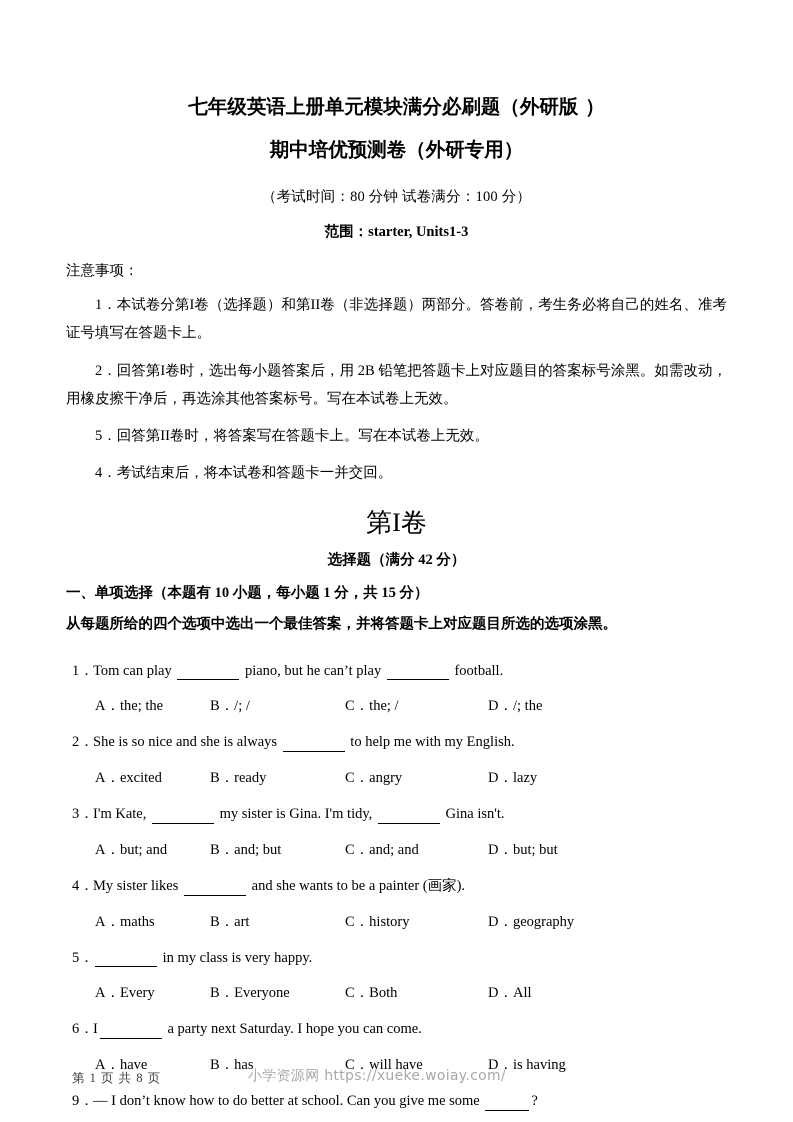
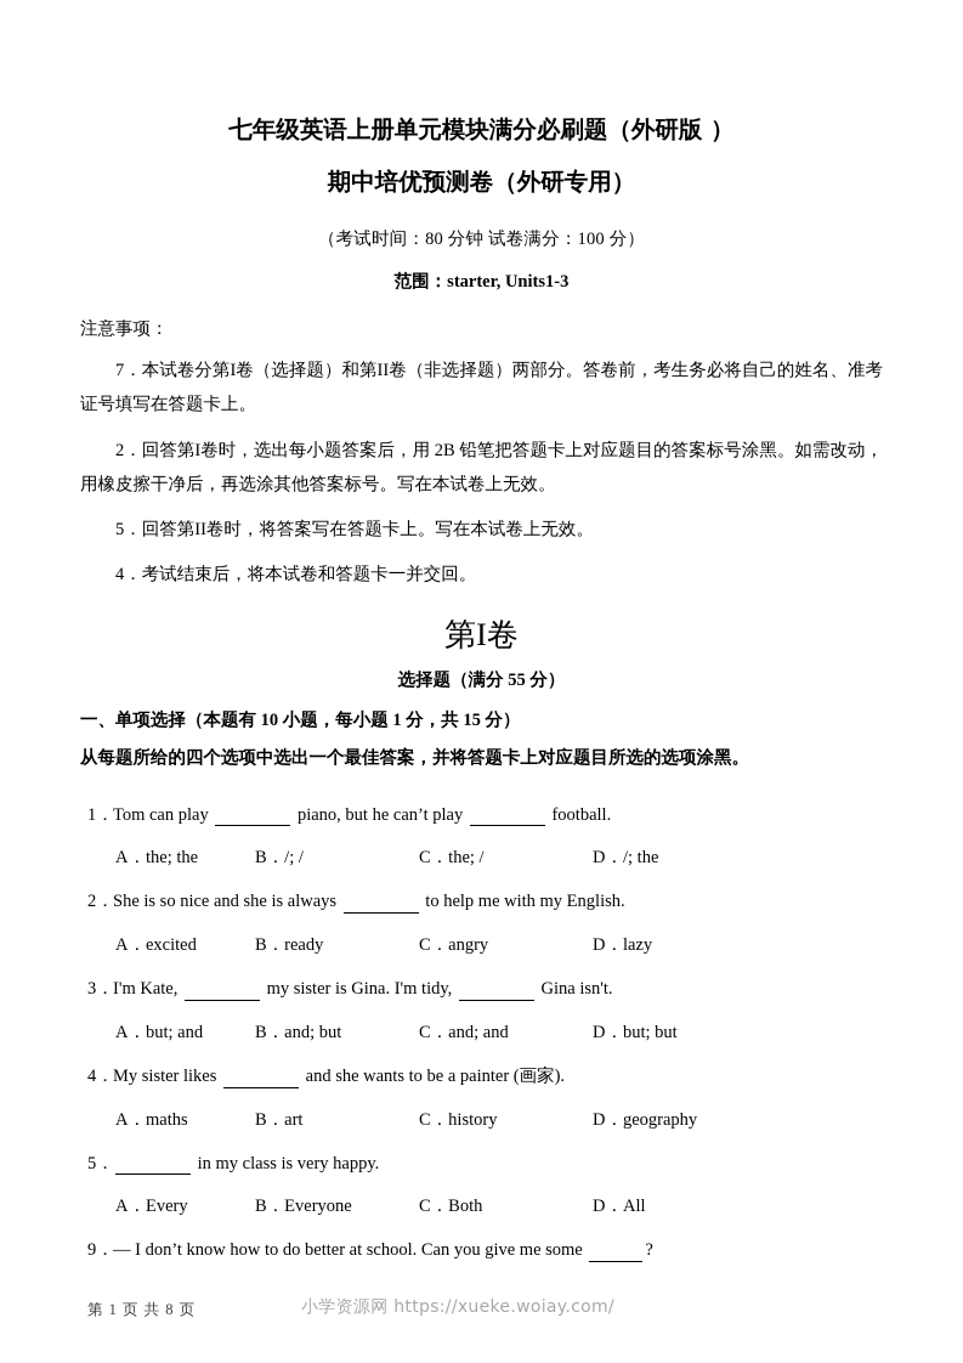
  七年级英语上册单元模块满分必刷题（外研版 ）
  期中培优预测卷（外研专用）
  （考试时间：80 分钟 试卷满分：100 分）
  范围：starter, Units1-3
  注意事项：
- 1．本试卷分第I卷（选择题）和第II卷（非选择题）两部分。答卷前，考生务必将自己的姓名、准考证号填写在答题卡上。
+ 7．本试卷分第I卷（选择题）和第II卷（非选择题）两部分。答卷前，考生务必将自己的姓名、准考证号填写在答题卡上。
  2．回答第I卷时，选出每小题答案后，用 2B 铅笔把答题卡上对应题目的答案标号涂黑。如需改动，用橡皮擦干净后，再选涂其他答案标号。写在本试卷上无效。
  5．回答第II卷时，将答案写在答题卡上。写在本试卷上无效。
  4．考试结束后，将本试卷和答题卡一并交回。
  第I卷
- 选择题（满分 42 分）
+ 选择题（满分 55 分）
  一、单项选择（本题有 10 小题，每小题 1 分，共 15 分）
  从每题所给的四个选项中选出一个最佳答案，并将答题卡上对应题目所选的选项涂黑。
  1．
  Tom can play piano, but he can’t play football.
  A．the; the
  B．/; /
  C．the; /
  D．/; the
  2．
  She is so nice and she is always to help me with my English.
  A．excited
  B．ready
  C．angry
  D．lazy
  3．
  I'm Kate, my sister is Gina. I'm tidy, Gina isn't.
  A．but; and
  B．and; but
  C．and; and
  D．but; but
  4．
  My sister likes and she wants to be a painter (画家).
  A．maths
  B．art
  C．history
  D．geography
  5．
  in my class is very happy.
  A．Every
  B．Everyone
  C．Both
  D．All
- 6．
- I a party next Saturday. I hope you can come.
- A．have
- B．has
- C．will have
- D．is having
  9．
  — I don’t know how to do better at school. Can you give me some ?
  第 1 页 共 8 页
  小学资源网 https://xueke.woiay.com/
